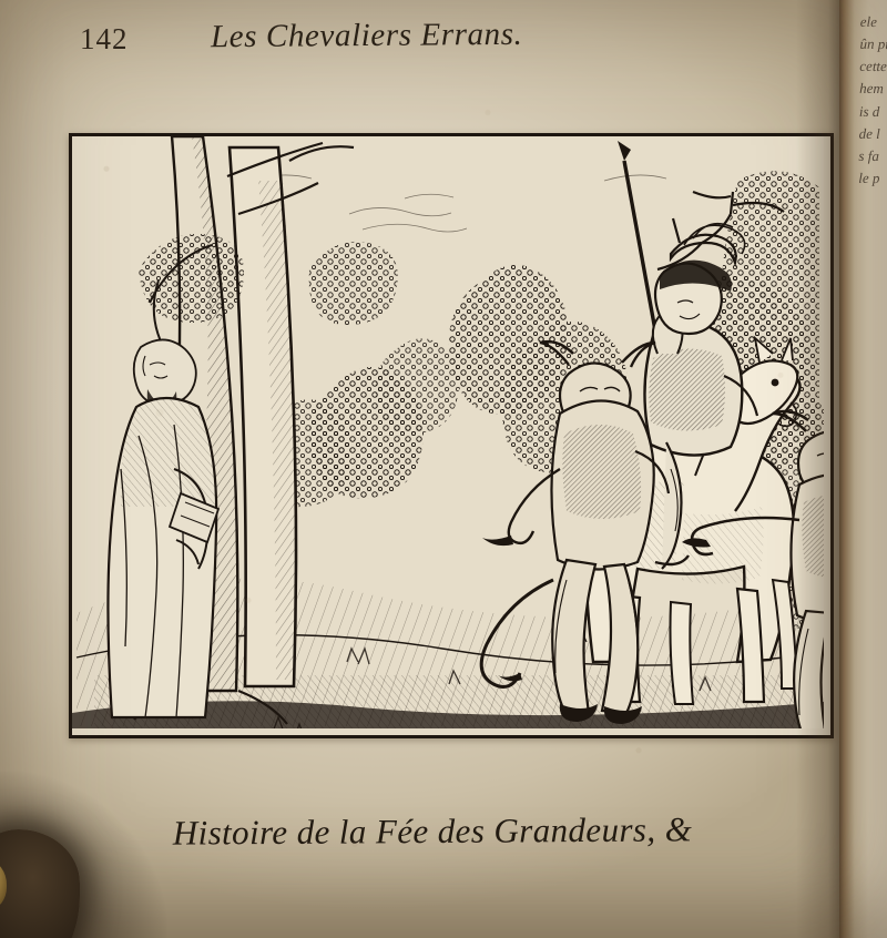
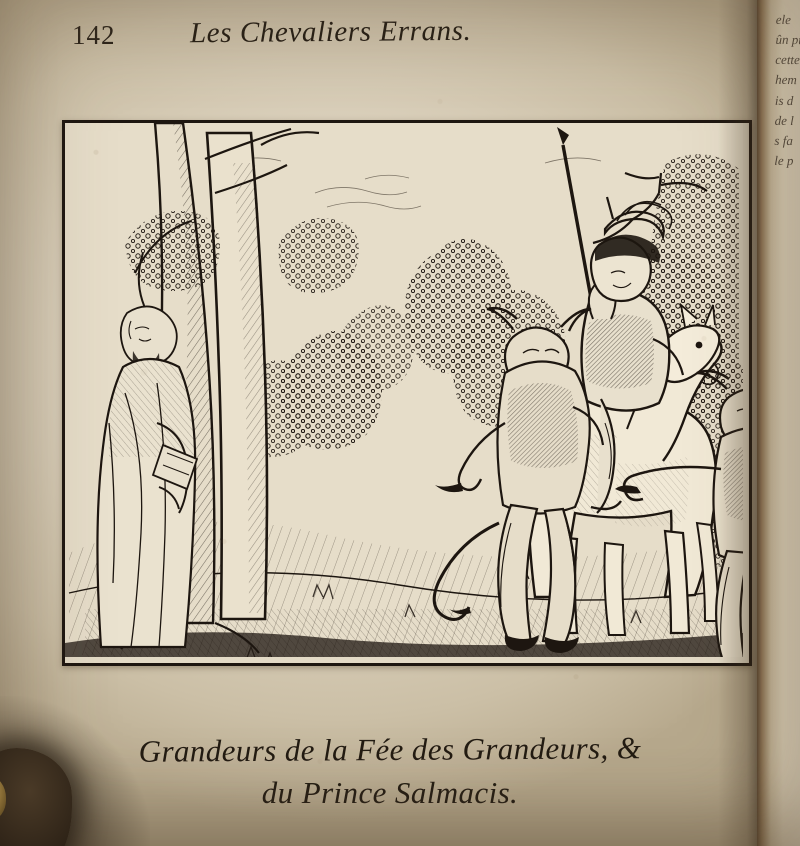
  142
  Les Chevaliers Errans.
- Histoire de la Fée des Grandeurs, &
+ Grandeurs de la Fée des Grandeurs, &
+ du Prince Salmacis.
  ele
  ûn p
  cette
  hem
  is d
  de l
  s fa
  le p
